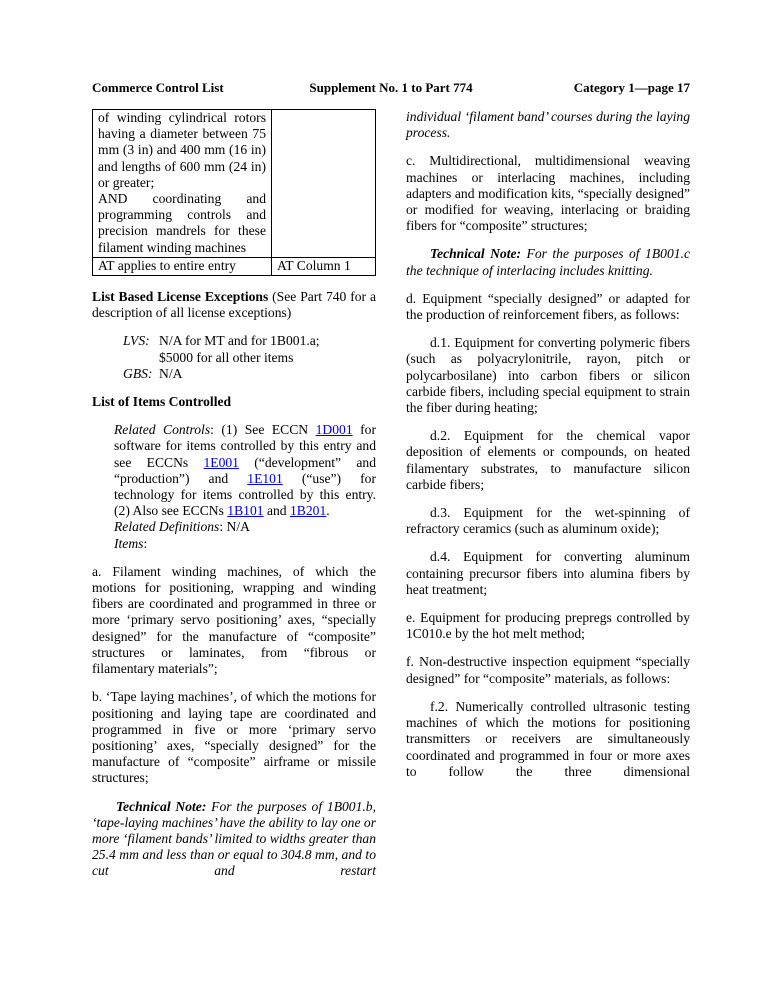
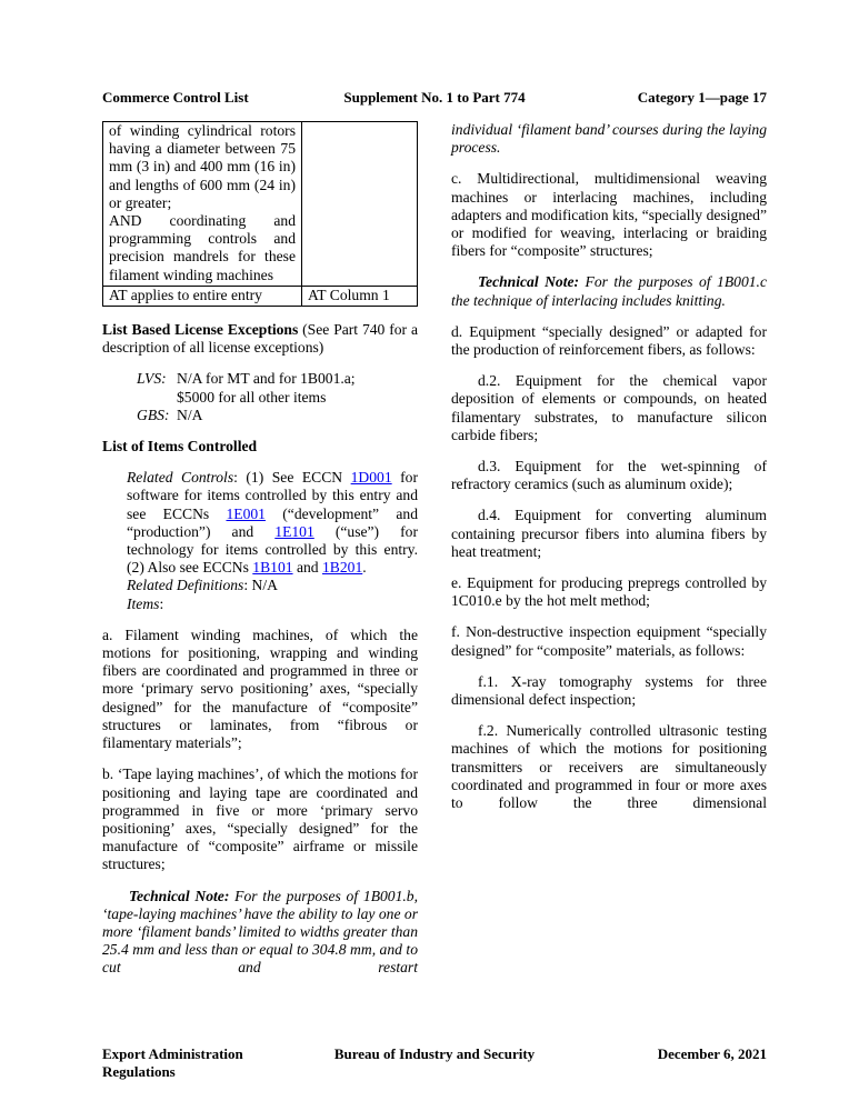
  Commerce Control List
  Supplement No. 1 to Part 774
  Category 1—page 17
  of winding cylindrical rotors having a diameter between 75 mm (3 in) and 400 mm (16 in) and lengths of 600 mm (24 in) or greater; AND coordinating and programming controls and precision mandrels for these filament winding machines
  AT applies to entire entry	AT Column 1
  List Based License Exceptions (See Part 740 for a description of all license exceptions)
  LVS:
  N/A for MT and for 1B001.a;
  $5000 for all other items
  GBS:
  N/A
  List of Items Controlled
  Related Controls: (1) See ECCN 1D001 for software for items controlled by this entry and see ECCNs 1E001 (“development” and “production”) and 1E101 (“use”) for technology for items controlled by this entry. (2) Also see ECCNs 1B101 and 1B201.
  Related Definitions: N/A
  Items:
  a. Filament winding machines, of which the motions for positioning, wrapping and winding fibers are coordinated and programmed in three or more ‘primary servo positioning’ axes, “specially designed” for the manufacture of “composite” structures or laminates, from “fibrous or filamentary materials”;
  b. ‘Tape laying machines’, of which the motions for positioning and laying tape are coordinated and programmed in five or more ‘primary servo positioning’ axes, “specially designed” for the manufacture of “composite” airframe or missile structures;
  Technical Note: For the purposes of 1B001.b, ‘tape-laying machines’ have the ability to lay one or more ‘filament bands’ limited to widths greater than 25.4 mm and less than or equal to 304.8 mm, and to cut and restart
  individual ‘filament band’ courses during the laying process.
  c. Multidirectional, multidimensional weaving machines or interlacing machines, including adapters and modification kits, “specially designed” or modified for weaving, interlacing or braiding fibers for “composite” structures;
  Technical Note: For the purposes of 1B001.c the technique of interlacing includes knitting.
  d. Equipment “specially designed” or adapted for the production of reinforcement fibers, as follows:
- d.1. Equipment for converting polymeric fibers (such as polyacrylonitrile, rayon, pitch or polycarbosilane) into carbon fibers or silicon carbide fibers, including special equipment to strain the fiber during heating;
  d.2. Equipment for the chemical vapor deposition of elements or compounds, on heated filamentary substrates, to manufacture silicon carbide fibers;
  d.3. Equipment for the wet-spinning of refractory ceramics (such as aluminum oxide);
  d.4. Equipment for converting aluminum containing precursor fibers into alumina fibers by heat treatment;
  e. Equipment for producing prepregs controlled by 1C010.e by the hot melt method;
  f. Non-destructive inspection equipment “specially designed” for “composite” materials, as follows:
+ f.1. X-ray tomography systems for three dimensional defect inspection;
  f.2. Numerically controlled ultrasonic testing machines of which the motions for positioning transmitters or receivers are simultaneously coordinated and programmed in four or more axes to follow the three dimensional
+ Export Administration Regulations
+ Bureau of Industry and Security
+ December 6, 2021
